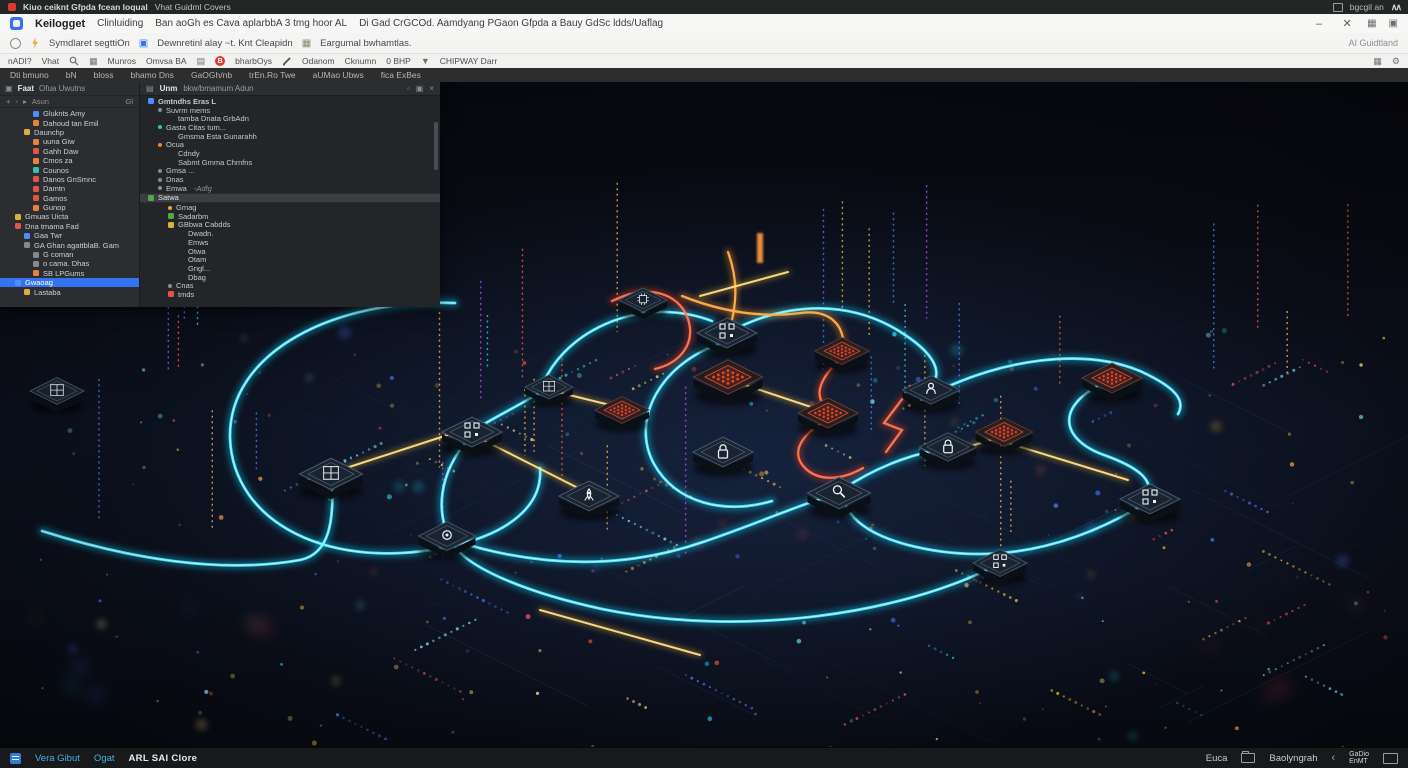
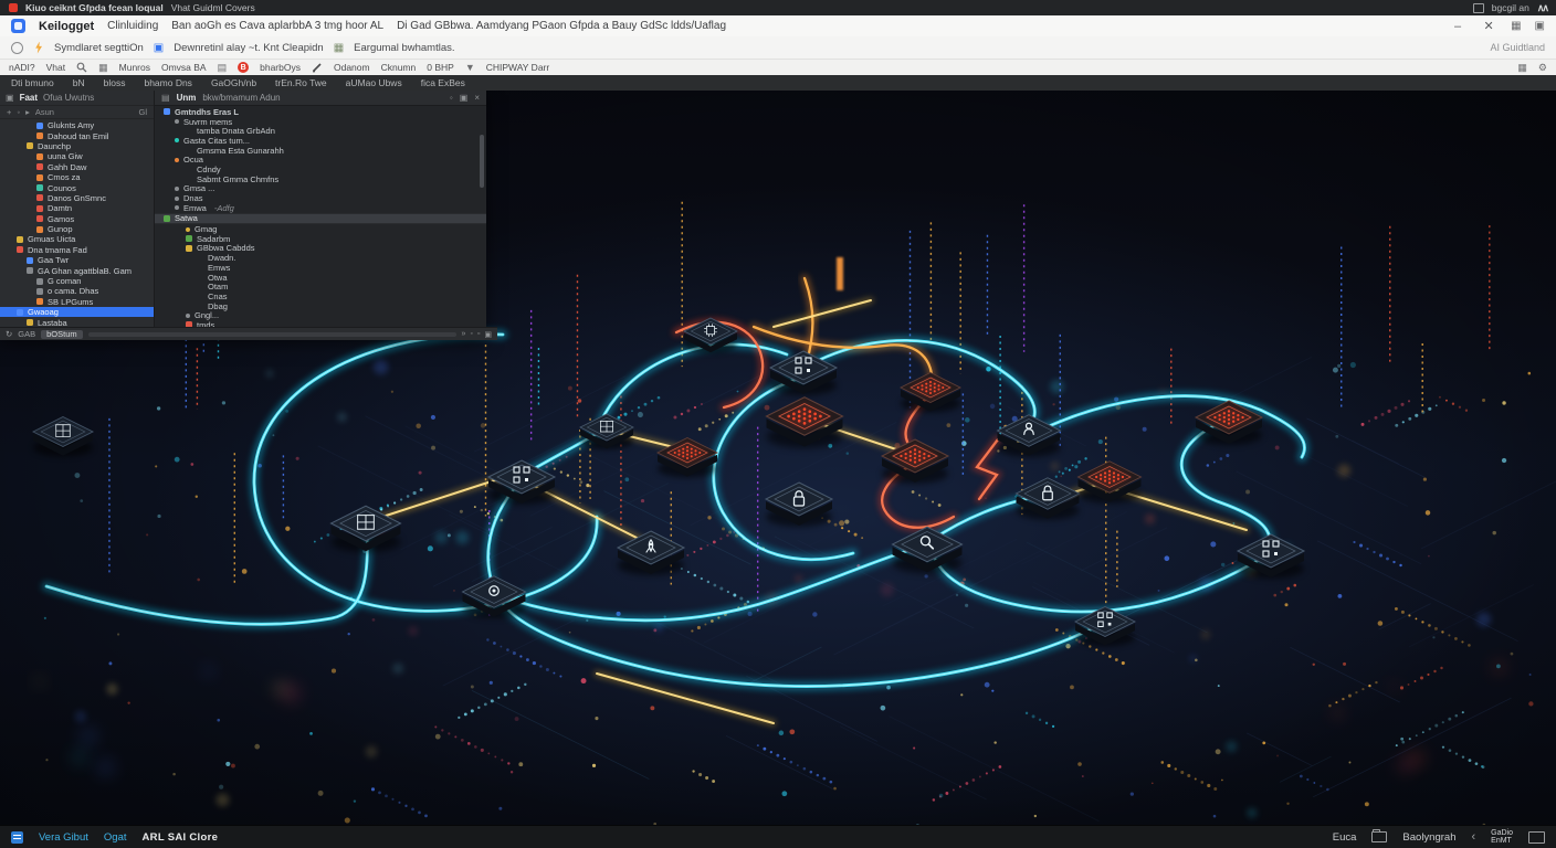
  Kiuo ceiknt Gfpda fcean loqual
  Vhat Guidml Covers
  bgcgil an
  ∧∧
  Keilogget
  Clinluiding
  Ban aoGh es Cava aplarbbA 3 tmg hoor AL
- Di Gad CrGCOd. Aamdyang PGaon Gfpda a Bauy GdSc ldds/Uaflag
+ Di Gad GBbwa. Aamdyang PGaon Gfpda a Bauy GdSc ldds/Uaflag
  –
  ✕
  ▦
  ▣
  Symdlaret segttiOn
  ▣
  Dewnretinl alay ~t. Knt Cleapidn
  ▦
  Eargumal bwhamtlas.
  AI Guidtland
  nADI?
  Vhat
  ▦
  Munros
  Omvsa BA
  ▤
  bharbOys
  Odanom
  Cknumn
  0 BHP
  ▼
  CHIPWAY Darr
  ▦
  ⚙
  Dti bmuno
  bN
  bloss
  bhamo Dns
  GaOGh/nb
  trEn.Ro Twe
  aUMao Ubws
  fica ExBes
  ▣
  Faat
  Ofua Uwutns
  +
  ◦
  ▸
  Asun
  Gl
  Gluknts Amy
  Dahoud tan Emil
  Daunchp
  uuna Giw
  Gahh Daw
  Cmos za
  Counos
  Danos GnSmnc
  Damtn
  Gamos
  Gunop
  Gmuas Uicta
  Dna tmama Fad
  Gaa Twr
  GA Ghan agattblaB. Gam
  G coman
  o cama. Dhas
  SB LPGums
  Gwaoag
  Lastaba
  ▤
  Unm
  bkw/bmamum Adun
  ◦
  ▣
  ×
  Gmtndhs Eras L
  Suvrm mems
  tamba Dnata GrbAdn
  Gasta Citas tum...
  Gmsma Esta Gunarahh
  Ocua
  Cdndy
  Sabmt Gmma Chmfns
  Gmsa ...
  Dnas
  Emwa
  -Adfg
  Satwa
  Gmag
  Sadarbm
  GBbwa Cabdds
  Dwadn.
  Emws
  Otwa
  Otam
- Gngl...
+ Cnas
  Dbag
- Cnas
+ Gngl...
  tmds
+ ↻
+ GAB
+ bOStum
  Vera Gibut
  Ogat
  ARL SAI Clore
  Euca
  Baolyngrah
  ‹
